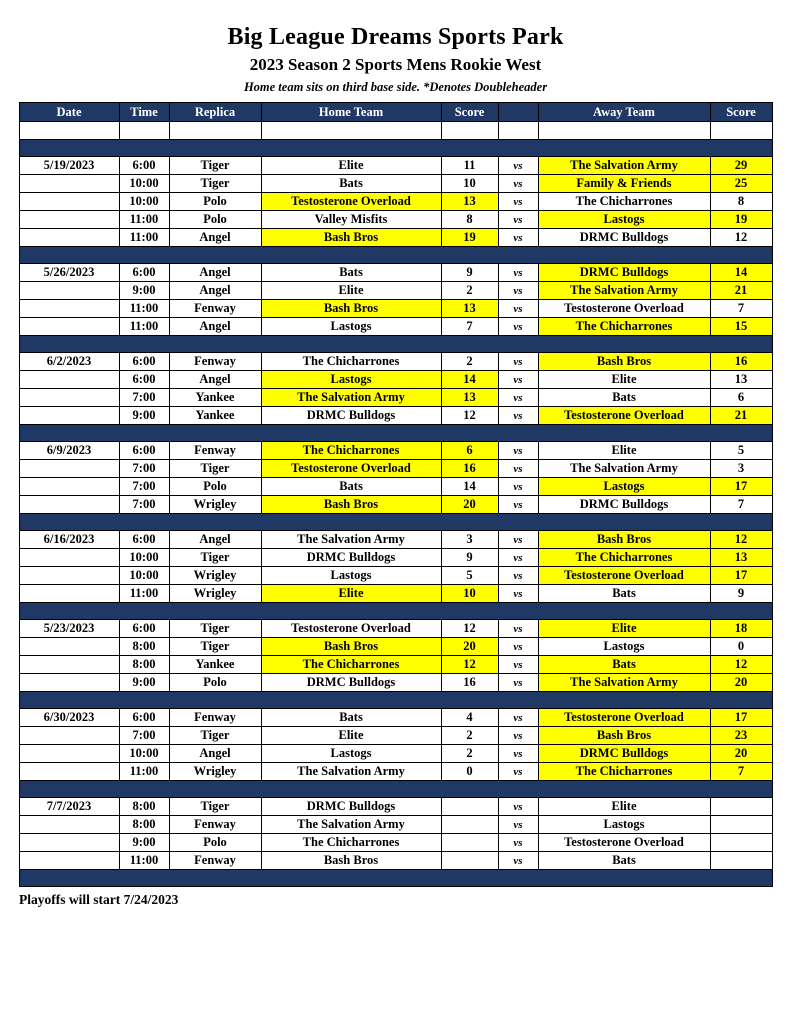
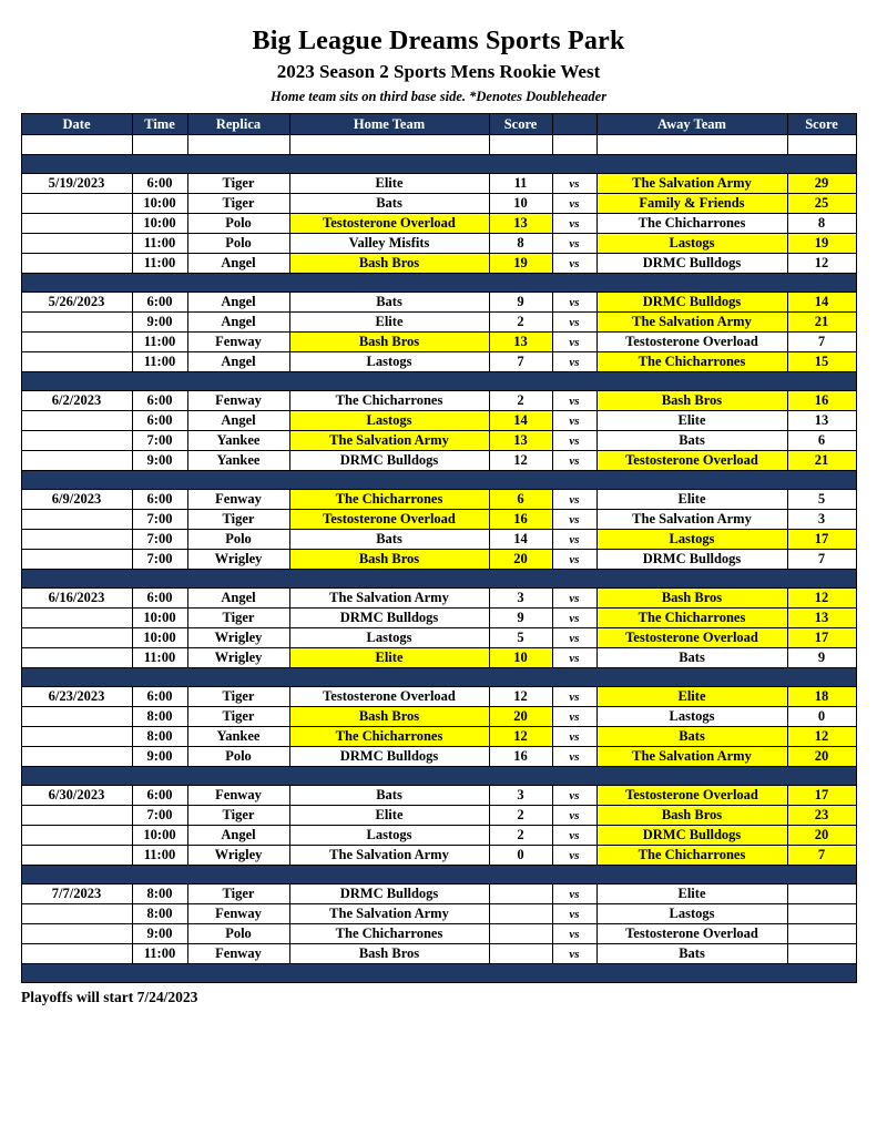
  Big League Dreams Sports Park
  2023 Season 2 Sports Mens Rookie West
  Home team sits on third base side. *Denotes Doubleheader
  Date	Time	Replica	Home Team	Score		Away Team	Score
  5/19/2023	6:00	Tiger	Elite	11	vs	The Salvation Army	29
  	10:00	Tiger	Bats	10	vs	Family & Friends	25
  	10:00	Polo	Testosterone Overload	13	vs	The Chicharrones	8
  	11:00	Polo	Valley Misfits	8	vs	Lastogs	19
  	11:00	Angel	Bash Bros	19	vs	DRMC Bulldogs	12
  5/26/2023	6:00	Angel	Bats	9	vs	DRMC Bulldogs	14
  	9:00	Angel	Elite	2	vs	The Salvation Army	21
  	11:00	Fenway	Bash Bros	13	vs	Testosterone Overload	7
  	11:00	Angel	Lastogs	7	vs	The Chicharrones	15
  6/2/2023	6:00	Fenway	The Chicharrones	2	vs	Bash Bros	16
  	6:00	Angel	Lastogs	14	vs	Elite	13
  	7:00	Yankee	The Salvation Army	13	vs	Bats	6
  	9:00	Yankee	DRMC Bulldogs	12	vs	Testosterone Overload	21
  6/9/2023	6:00	Fenway	The Chicharrones	6	vs	Elite	5
  	7:00	Tiger	Testosterone Overload	16	vs	The Salvation Army	3
  	7:00	Polo	Bats	14	vs	Lastogs	17
  	7:00	Wrigley	Bash Bros	20	vs	DRMC Bulldogs	7
  6/16/2023	6:00	Angel	The Salvation Army	3	vs	Bash Bros	12
  	10:00	Tiger	DRMC Bulldogs	9	vs	The Chicharrones	13
  	10:00	Wrigley	Lastogs	5	vs	Testosterone Overload	17
  	11:00	Wrigley	Elite	10	vs	Bats	9
- 5/23/2023	6:00	Tiger	Testosterone Overload	12	vs	Elite	18
+ 6/23/2023	6:00	Tiger	Testosterone Overload	12	vs	Elite	18
  	8:00	Tiger	Bash Bros	20	vs	Lastogs	0
  	8:00	Yankee	The Chicharrones	12	vs	Bats	12
  	9:00	Polo	DRMC Bulldogs	16	vs	The Salvation Army	20
- 6/30/2023	6:00	Fenway	Bats	4	vs	Testosterone Overload	17
+ 6/30/2023	6:00	Fenway	Bats	3	vs	Testosterone Overload	17
  	7:00	Tiger	Elite	2	vs	Bash Bros	23
  	10:00	Angel	Lastogs	2	vs	DRMC Bulldogs	20
  	11:00	Wrigley	The Salvation Army	0	vs	The Chicharrones	7
  7/7/2023	8:00	Tiger	DRMC Bulldogs		vs	Elite
  	8:00	Fenway	The Salvation Army		vs	Lastogs
  	9:00	Polo	The Chicharrones		vs	Testosterone Overload
  	11:00	Fenway	Bash Bros		vs	Bats
  Playoffs will start 7/24/2023
